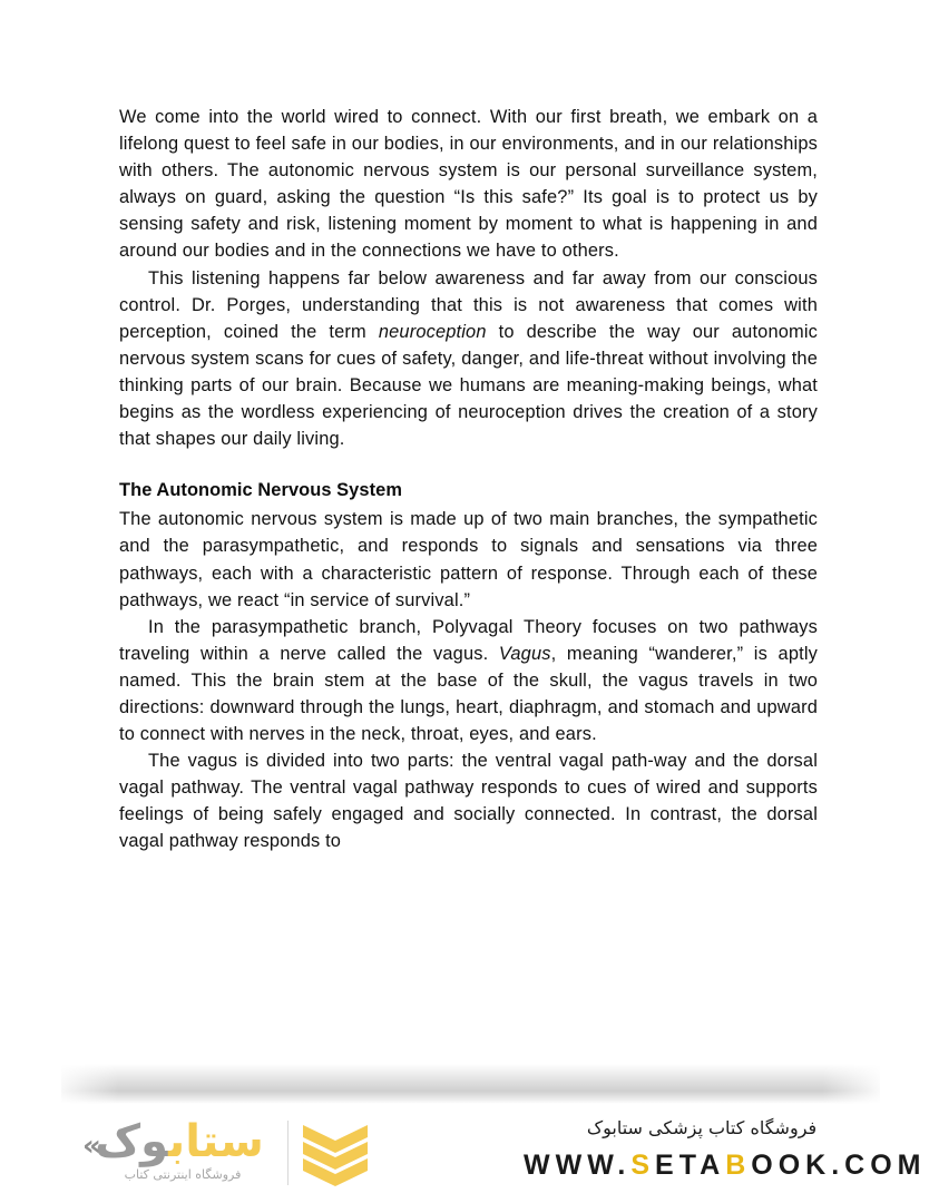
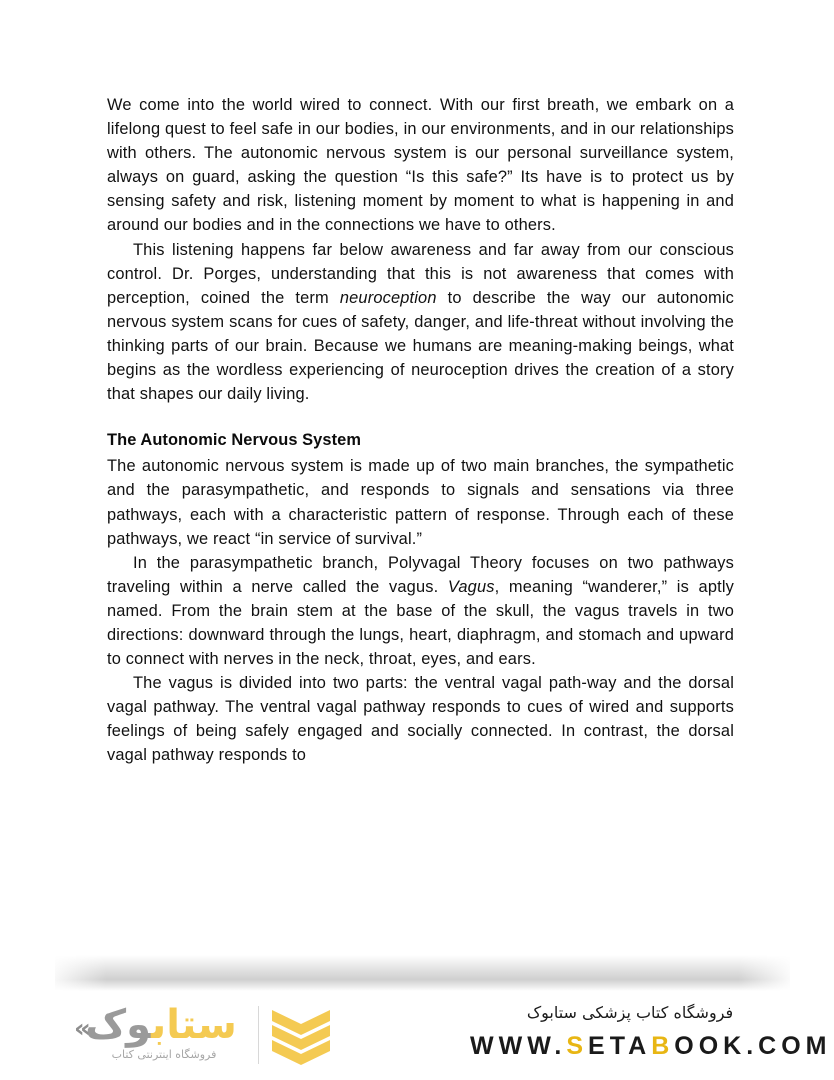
- We come into the world wired to connect. With our first breath, we embark on a lifelong quest to feel safe in our bodies, in our environments, and in our relationships with others. The autonomic nervous system is our personal surveillance system, always on guard, asking the question “Is this safe?” Its goal is to protect us by sensing safety and risk, listening moment by moment to what is happening in and around our bodies and in the connections we have to others.
+ We come into the world wired to connect. With our first breath, we embark on a lifelong quest to feel safe in our bodies, in our environments, and in our relationships with others. The autonomic nervous system is our personal surveillance system, always on guard, asking the question “Is this safe?” Its have is to protect us by sensing safety and risk, listening moment by moment to what is happening in and around our bodies and in the connections we have to others.
  This listening happens far below awareness and far away from our conscious control. Dr. Porges, understanding that this is not awareness that comes with perception, coined the term neuroception to describe the way our autonomic nervous system scans for cues of safety, danger, and life-threat without involving the thinking parts of our brain. Because we humans are meaning-making beings, what begins as the wordless experiencing of neuroception drives the creation of a story that shapes our daily living.
  The Autonomic Nervous System
  The autonomic nervous system is made up of two main branches, the sympathetic and the parasympathetic, and responds to signals and sensations via three pathways, each with a characteristic pattern of response. Through each of these pathways, we react “in service of survival.”
- In the parasympathetic branch, Polyvagal Theory focuses on two pathways traveling within a nerve called the vagus. Vagus, meaning “wanderer,” is aptly named. This the brain stem at the base of the skull, the vagus travels in two directions: downward through the lungs, heart, diaphragm, and stomach and upward to connect with nerves in the neck, throat, eyes, and ears.
+ In the parasympathetic branch, Polyvagal Theory focuses on two pathways traveling within a nerve called the vagus. Vagus, meaning “wanderer,” is aptly named. From the brain stem at the base of the skull, the vagus travels in two directions: downward through the lungs, heart, diaphragm, and stomach and upward to connect with nerves in the neck, throat, eyes, and ears.
  The vagus is divided into two parts: the ventral vagal path-way and the dorsal vagal pathway. The ventral vagal pathway responds to cues of wired and supports feelings of being safely engaged and socially connected. In contrast, the dorsal vagal pathway responds to
  ستابوک
  «
  فروشگاه اینترنتی کتاب
  فروشگاه کتاب پزشکی ستابوک
  WWW.SETABOOK.COM
